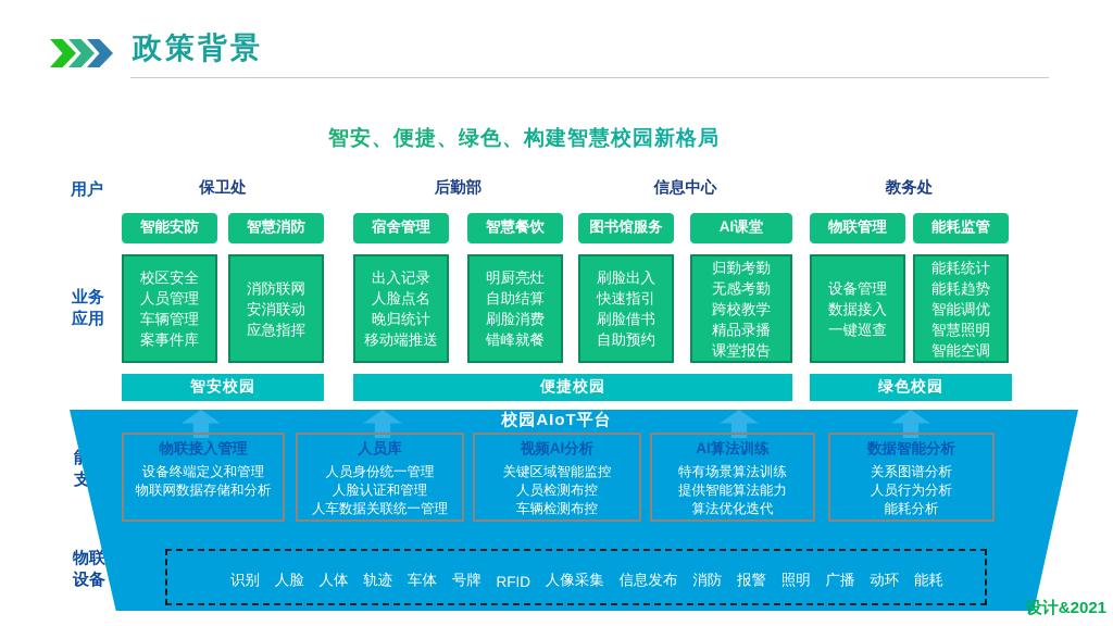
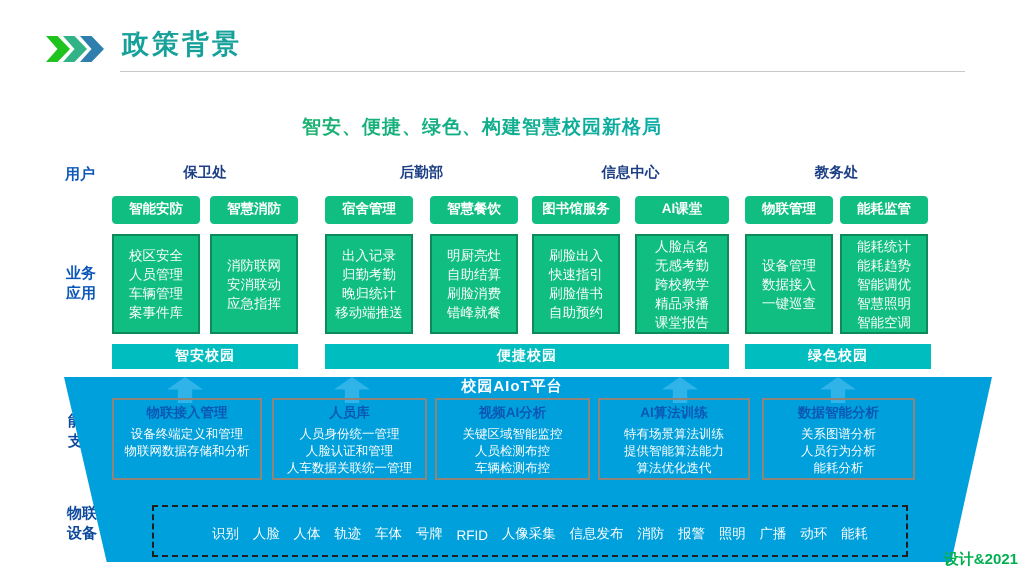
  政策背景
  智安、便捷、绿色、构建智慧校园新格局
  用户
  业务
  应用
  物联
  设备
  保卫处
  后勤部
  信息中心
  教务处
  智能安防
  校区安全
  人员管理
  车辆管理
  案事件库
  智慧消防
  消防联网
  安消联动
  应急指挥
  宿舍管理
  出入记录
- 人脸点名
+ 归勤考勤
  晚归统计
  移动端推送
  智慧餐饮
  明厨亮灶
  自助结算
  刷脸消费
  错峰就餐
  图书馆服务
  刷脸出入
  快速指引
  刷脸借书
  自助预约
  AI课堂
- 归勤考勤
+ 人脸点名
  无感考勤
  跨校教学
  精品录播
  课堂报告
  物联管理
  设备管理
  数据接入
  一键巡查
  能耗监管
  能耗统计
  能耗趋势
  智能调优
  智慧照明
  智能空调
  智安校园
  便捷校园
  绿色校园
  校园AIoT平台
  物联接入管理
  设备终端定义和管理
  物联网数据存储和分析
  人员库
  人员身份统一管理
  人脸认证和管理
  人车数据关联统一管理
  视频AI分析
  关键区域智能监控
  人员检测布控
  车辆检测布控
  AI算法训练
  特有场景算法训练
  提供智能算法能力
  算法优化迭代
  数据智能分析
  关系图谱分析
  人员行为分析
  能耗分析
  识别
  人脸
  人体
  轨迹
  车体
  号牌
  RFID
  人像采集
  信息发布
  消防
  报警
  照明
  广播
  动环
  能耗
  设计&2021
